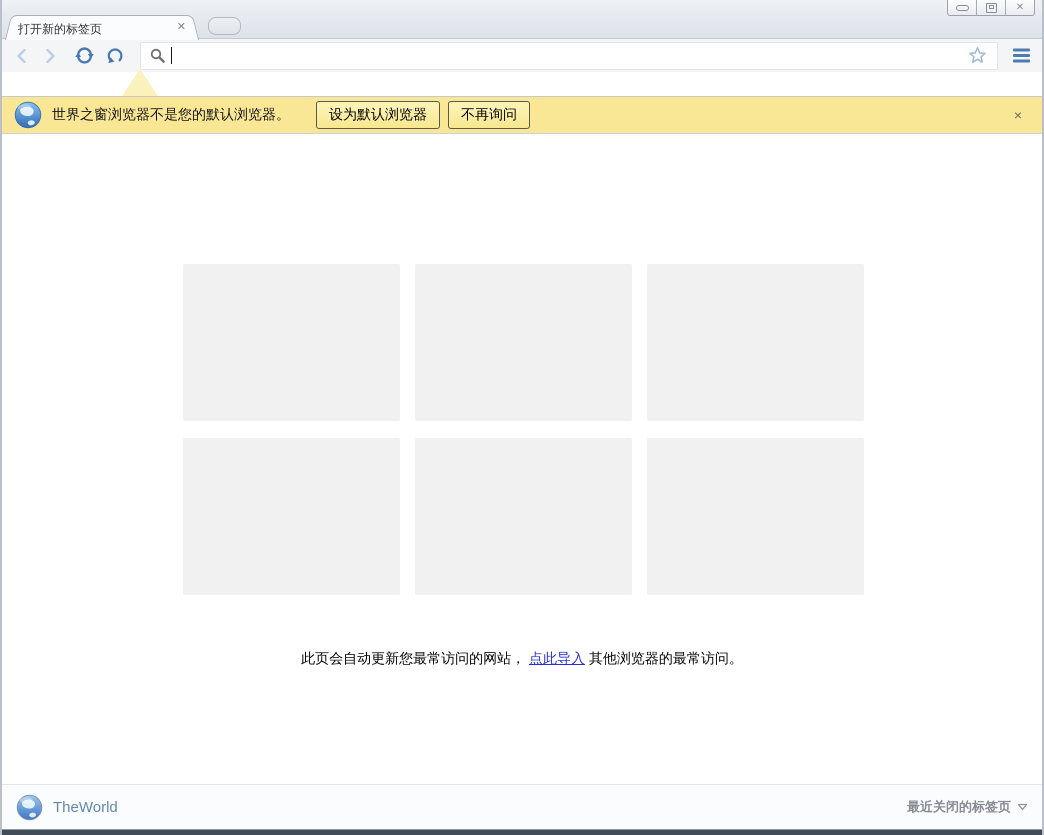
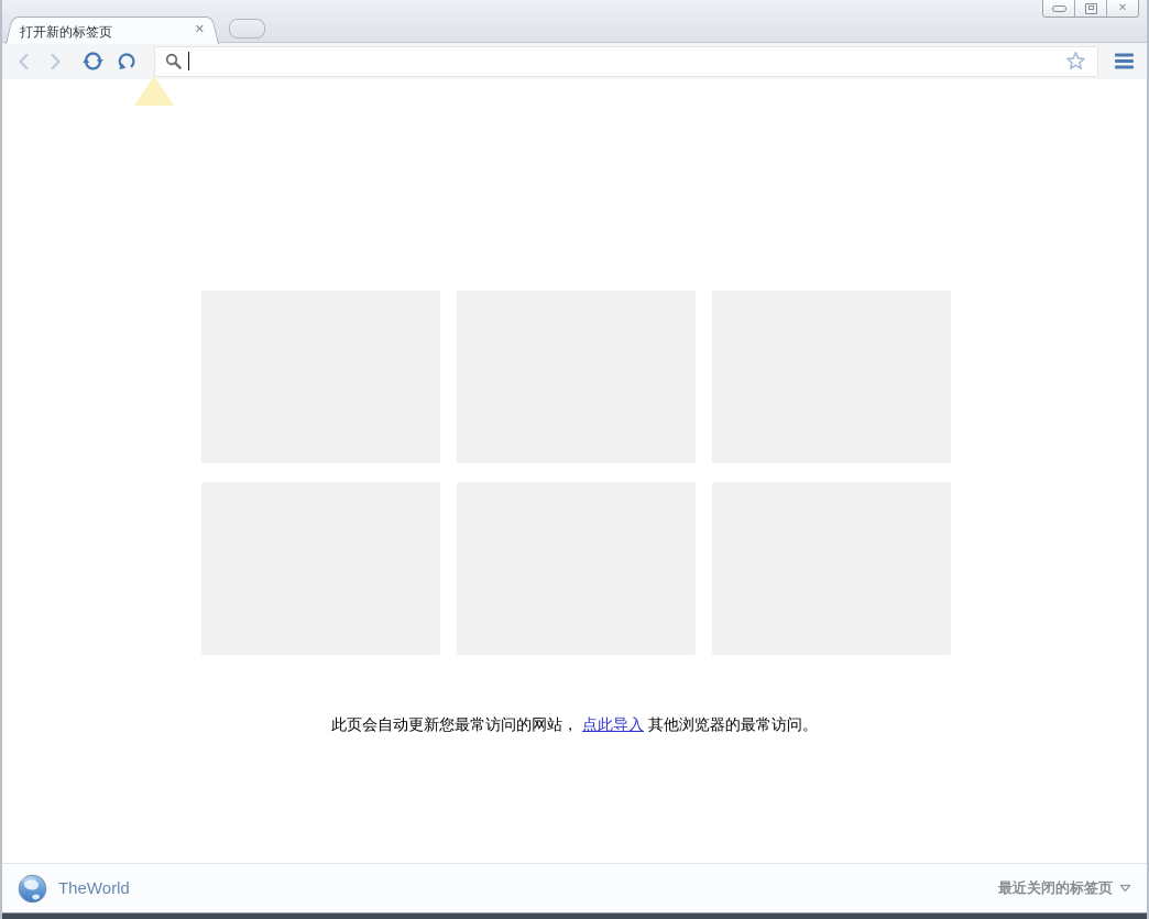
  ✕
  打开新的标签页
  ✕
- 世界之窗浏览器不是您的默认浏览器。
- 设为默认浏览器
- 不再询问
- ×
  此页会自动更新您最常访问的网站， 点此导入 其他浏览器的最常访问。
  TheWorld
  最近关闭的标签页
